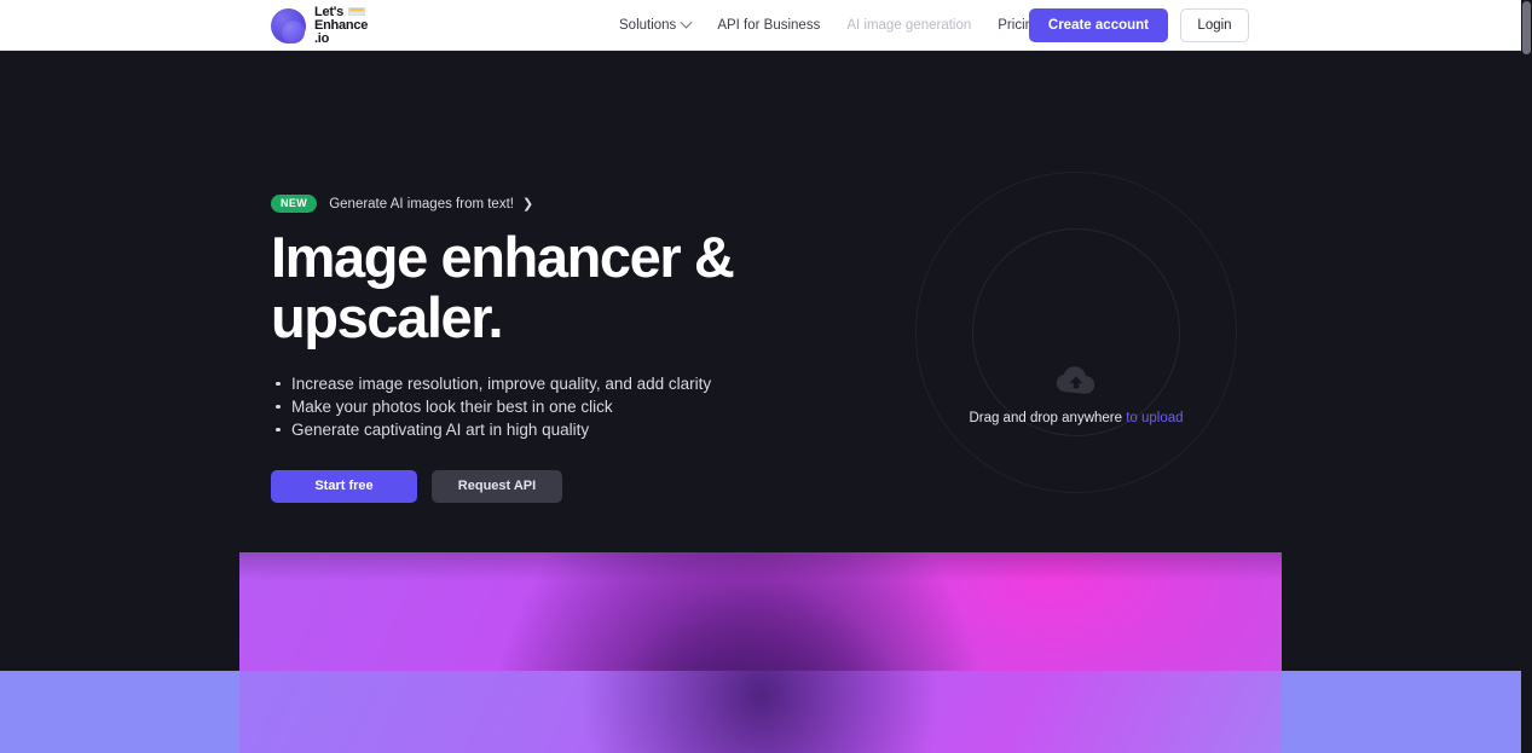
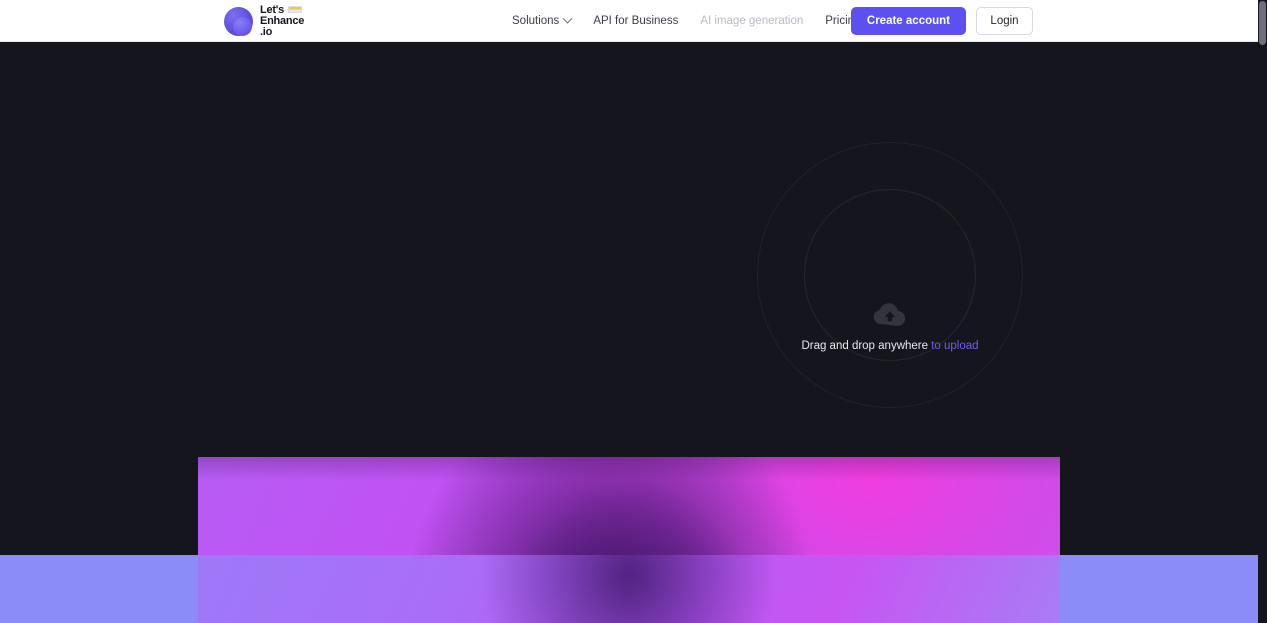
  Let's
  Enhance
  .io
  Solutions
  API for Business
  AI image generation
  Prici
  Create account
  Login
- NEW
- Generate AI images from text!
- ❯
- Image enhancer & upscaler.
- Increase image resolution, improve quality, and add clarity
- Make your photos look their best in one click
- Generate captivating AI art in high quality
- Start free
- Request API
  Drag and drop anywhere to upload
